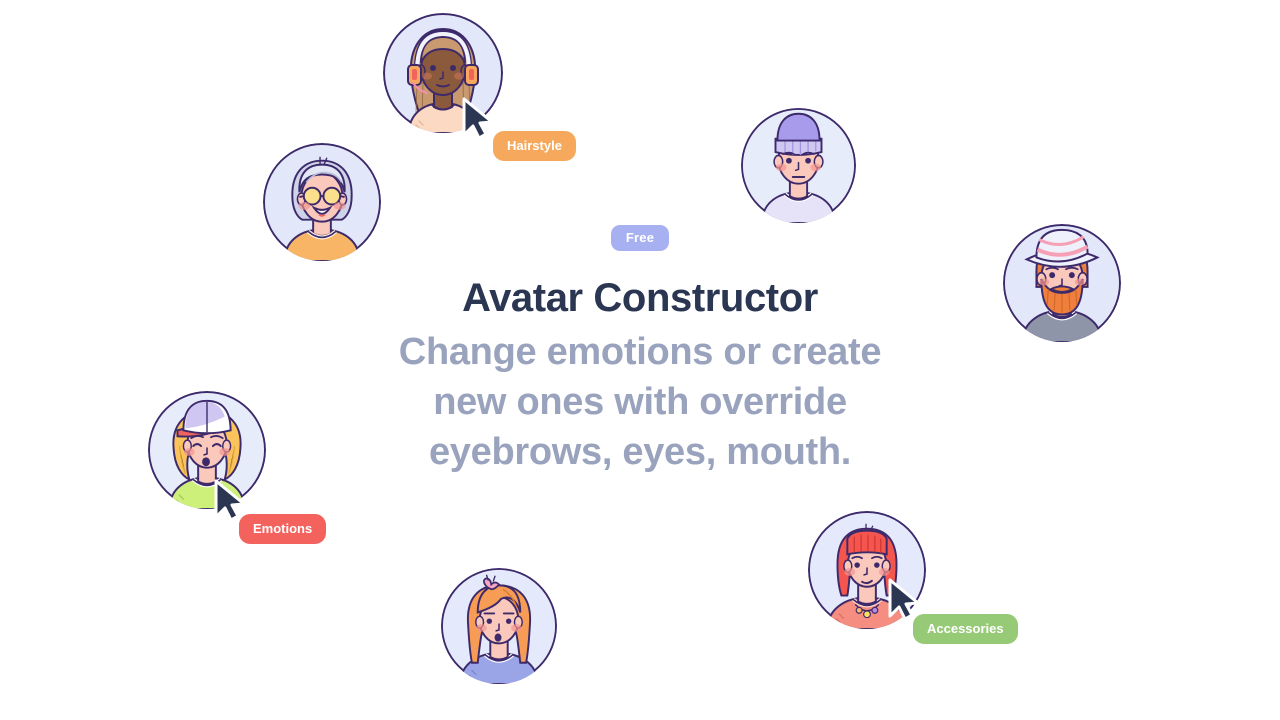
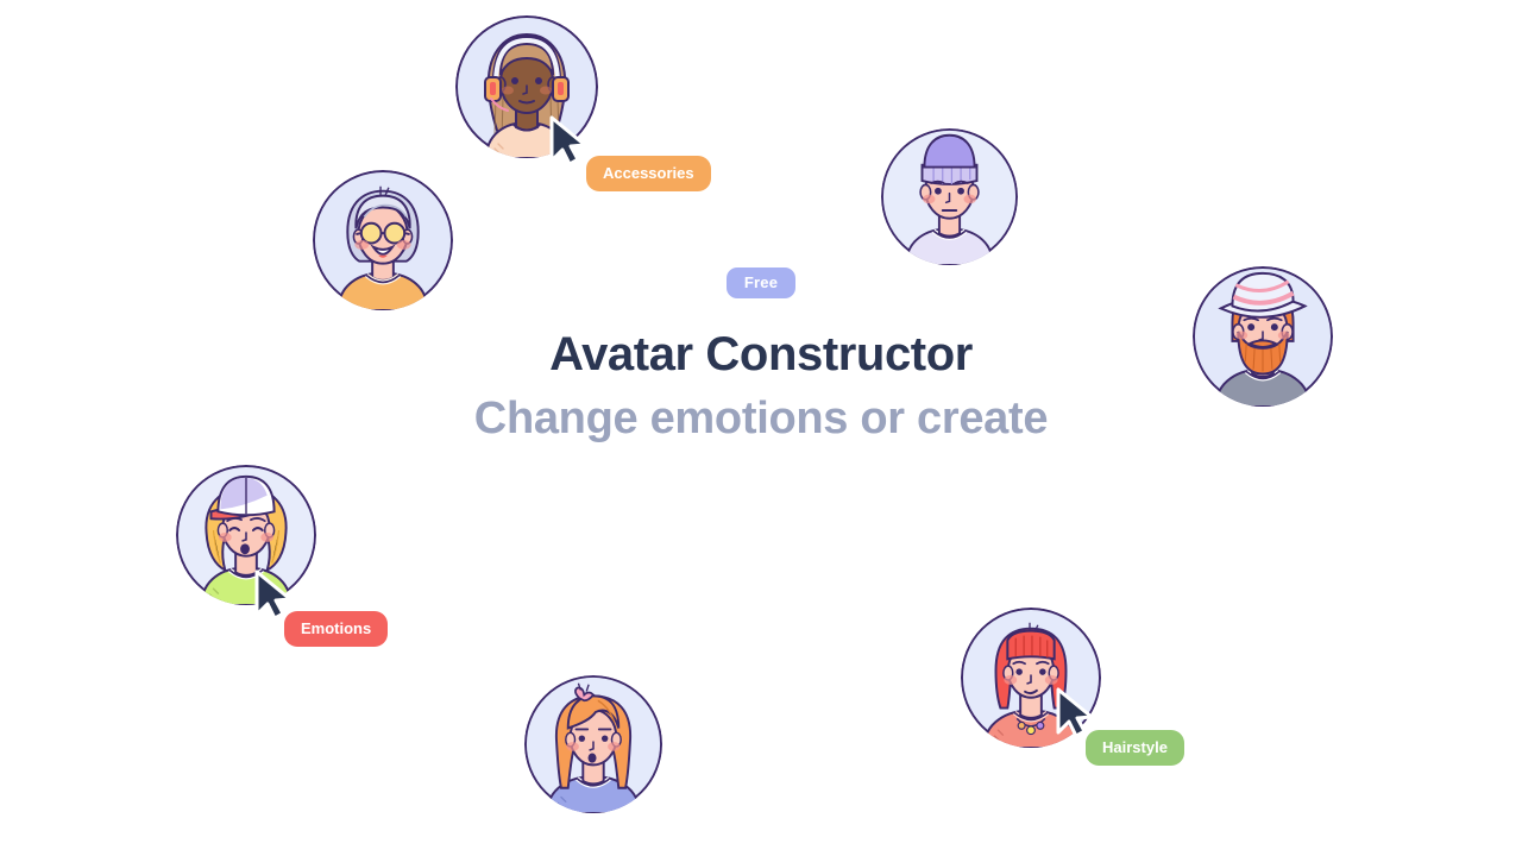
- Hairstyle
+ Accessories
  Emotions
- Accessories
+ Hairstyle
  Free
  Avatar Constructor
  Change emotions or create
- new ones with override
- eyebrows, eyes, mouth.
